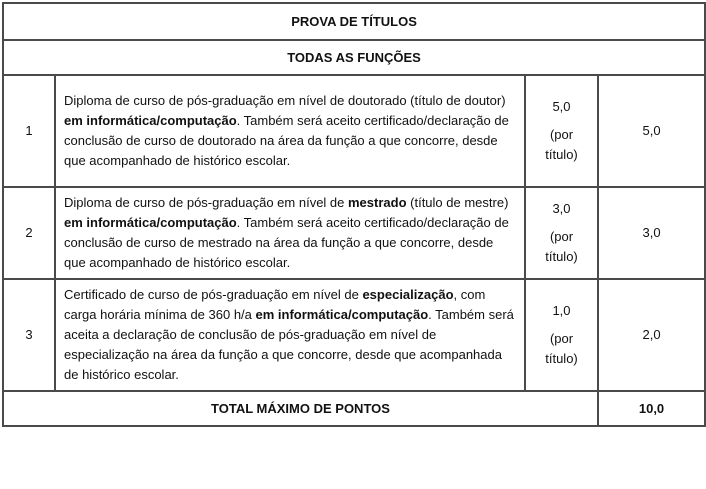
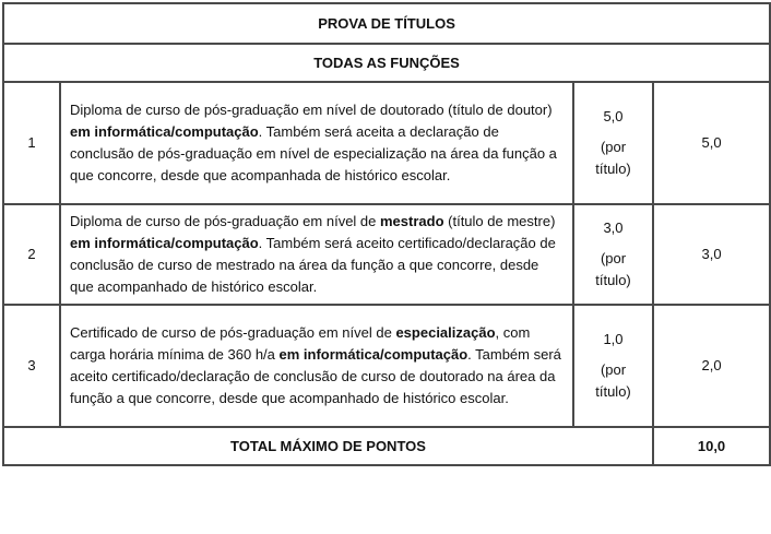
  PROVA DE TÍTULOS
  TODAS AS FUNÇÕES
- 1	Diploma de curso de pós-graduação em nível de doutorado (título de doutor) em informática/computação. Também será aceito certificado/declaração de conclusão de curso de doutorado na área da função a que concorre, desde que acompanhado de histórico escolar.	5,0 (por título)	5,0
+ 1	Diploma de curso de pós-graduação em nível de doutorado (título de doutor) em informática/computação. Também será aceita a declaração de conclusão de pós-graduação em nível de especialização na área da função a que concorre, desde que acompanhada de histórico escolar.	5,0 (por título)	5,0
  2	Diploma de curso de pós-graduação em nível de mestrado (título de mestre) em informática/computação. Também será aceito certificado/declaração de conclusão de curso de mestrado na área da função a que concorre, desde que acompanhado de histórico escolar.	3,0 (por título)	3,0
- 3	Certificado de curso de pós-graduação em nível de especialização, com carga horária mínima de 360 h/a em informática/computação. Também será aceita a declaração de conclusão de pós-graduação em nível de especialização na área da função a que concorre, desde que acompanhada de histórico escolar.	1,0 (por título)	2,0
+ 3	Certificado de curso de pós-graduação em nível de especialização, com carga horária mínima de 360 h/a em informática/computação. Também será aceito certificado/declaração de conclusão de curso de doutorado na área da função a que concorre, desde que acompanhado de histórico escolar.	1,0 (por título)	2,0
  TOTAL MÁXIMO DE PONTOS	10,0
